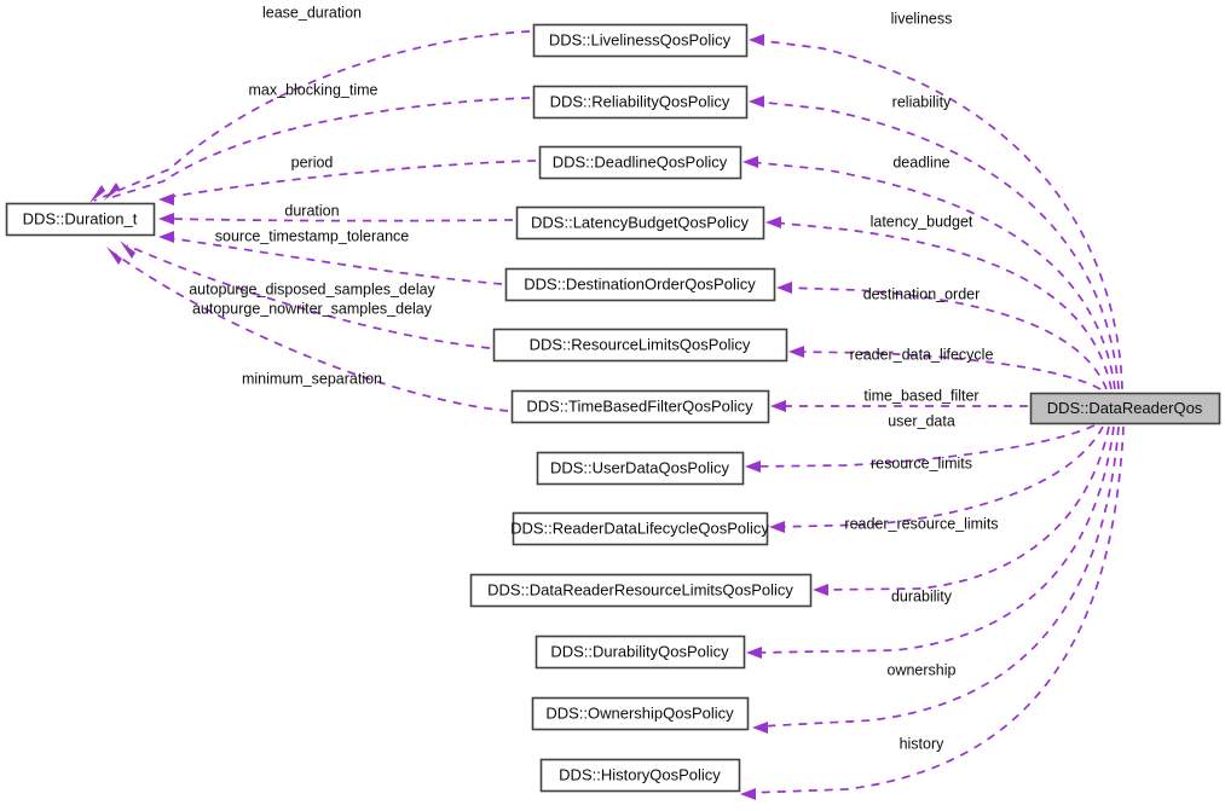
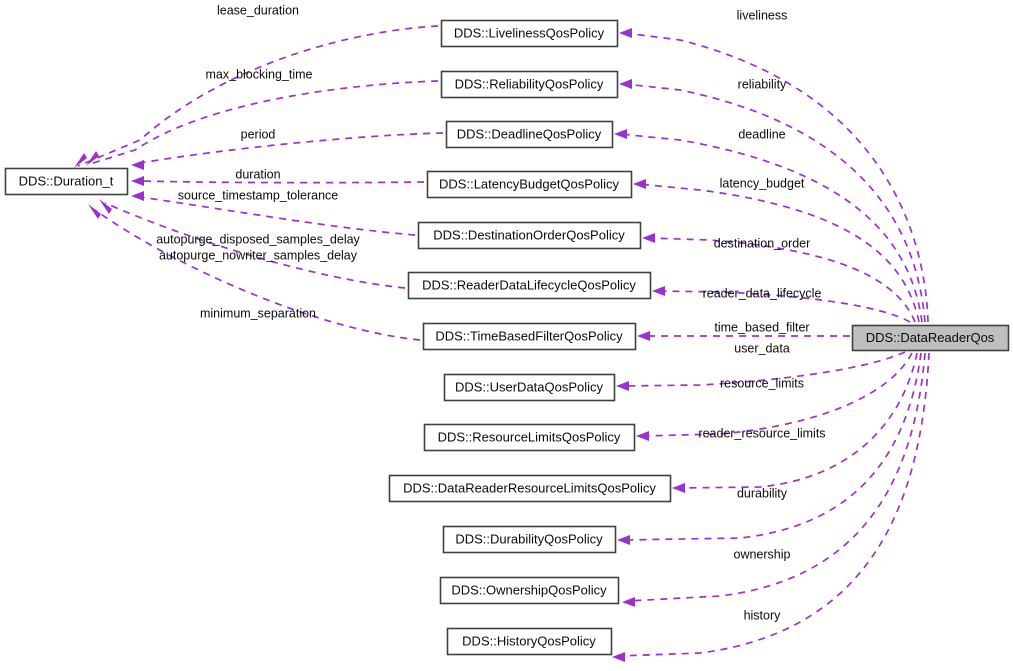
  DDS::Duration_t
  DDS::LivelinessQosPolicy
  DDS::ReliabilityQosPolicy
  DDS::DeadlineQosPolicy
  DDS::LatencyBudgetQosPolicy
  DDS::DestinationOrderQosPolicy
- DDS::ResourceLimitsQosPolicy
+ DDS::ReaderDataLifecycleQosPolicy
  DDS::TimeBasedFilterQosPolicy
  DDS::UserDataQosPolicy
- DDS::ReaderDataLifecycleQosPolicy
+ DDS::ResourceLimitsQosPolicy
  DDS::DataReaderResourceLimitsQosPolicy
  DDS::DurabilityQosPolicy
  DDS::OwnershipQosPolicy
  DDS::HistoryQosPolicy
  DDS::DataReaderQos
  lease_duration
  max_blocking_time
  period
  duration
  source_timestamp_tolerance
  autopurge_disposed_samples_delay
  autopurge_nowriter_samples_delay
  minimum_separation
  liveliness
  reliability
  deadline
  latency_budget
  destination_order
  reader_data_lifecycle
  time_based_filter
  user_data
  resource_limits
  reader_resource_limits
  durability
  ownership
  history
